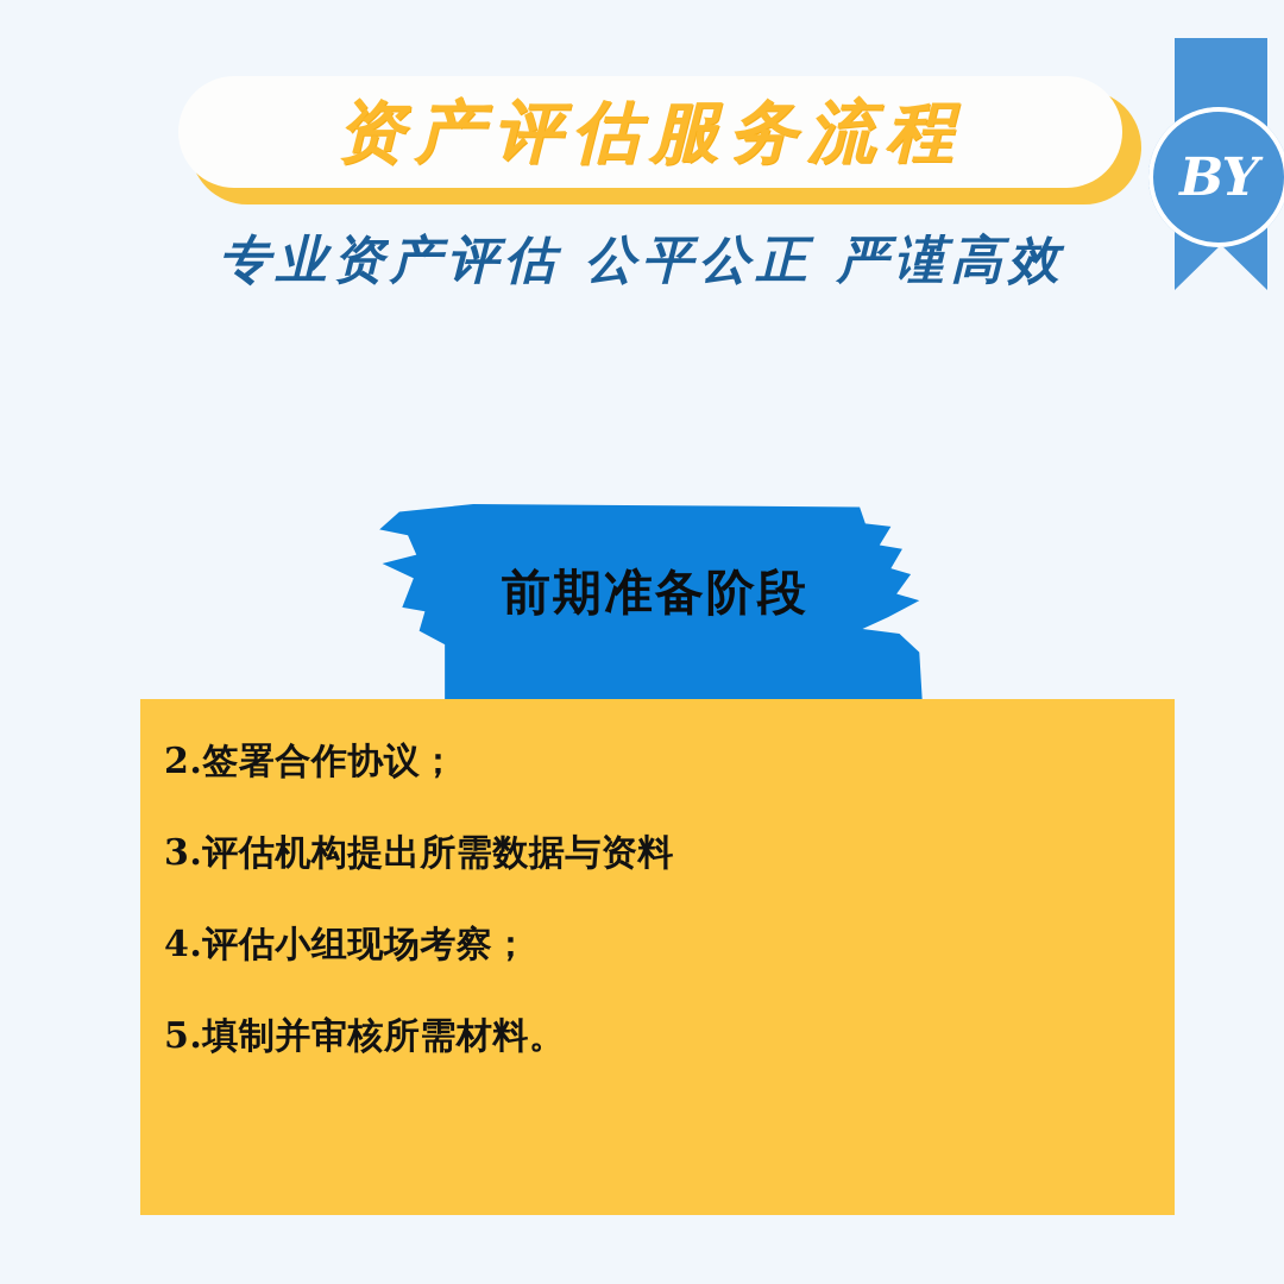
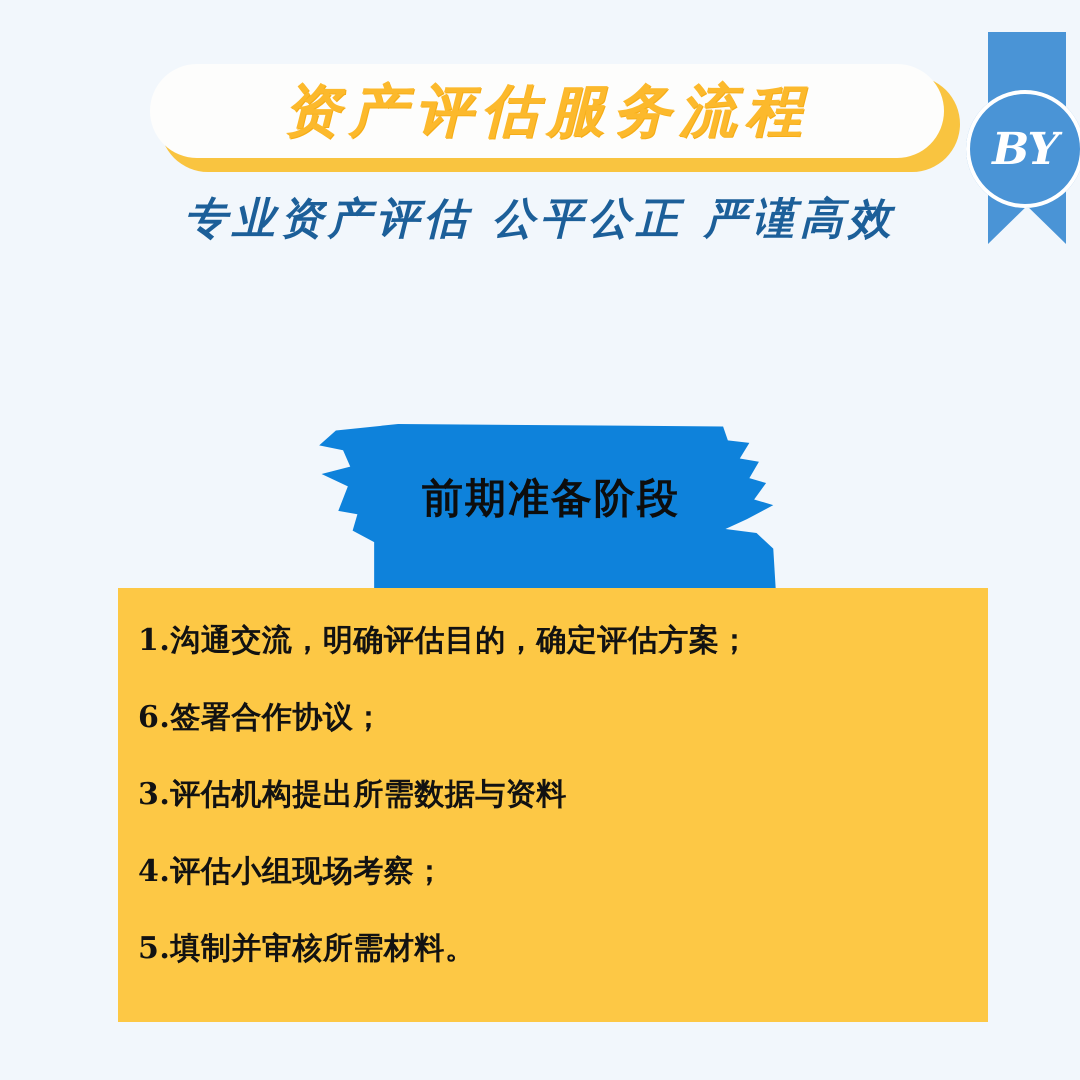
  资产评估服务流程
  专业资产评估 公平公正 严谨高效
  BY
  前期准备阶段
+ 1.沟通交流，明确评估目的，确定评估方案；
- 2.签署合作协议；
+ 6.签署合作协议；
  3.评估机构提出所需数据与资料
  4.评估小组现场考察；
  5.填制并审核所需材料。
